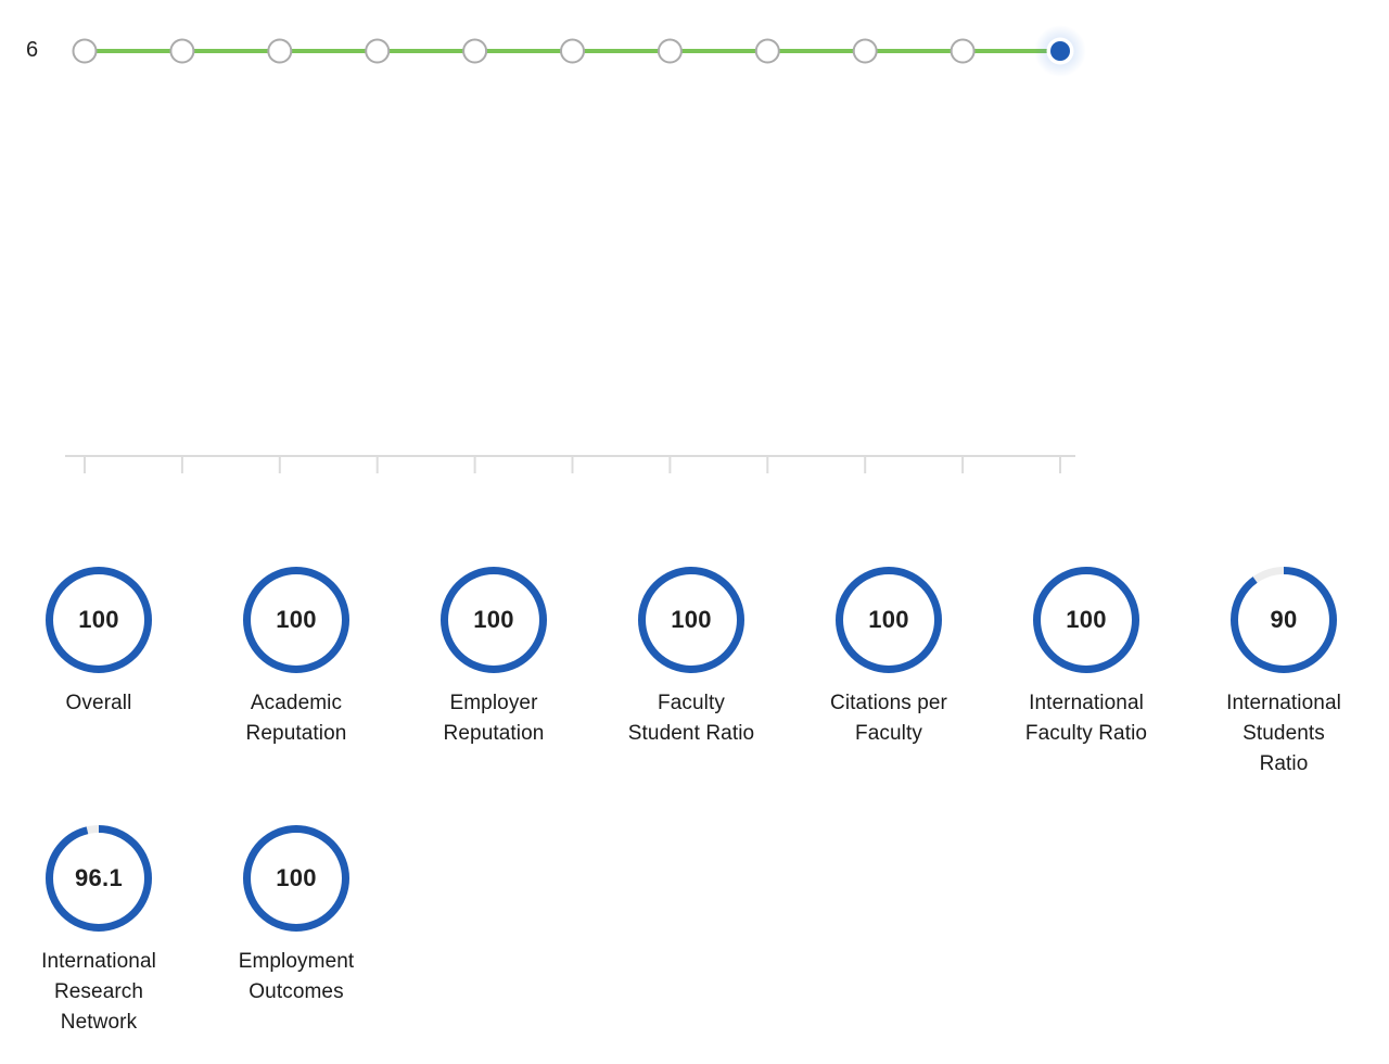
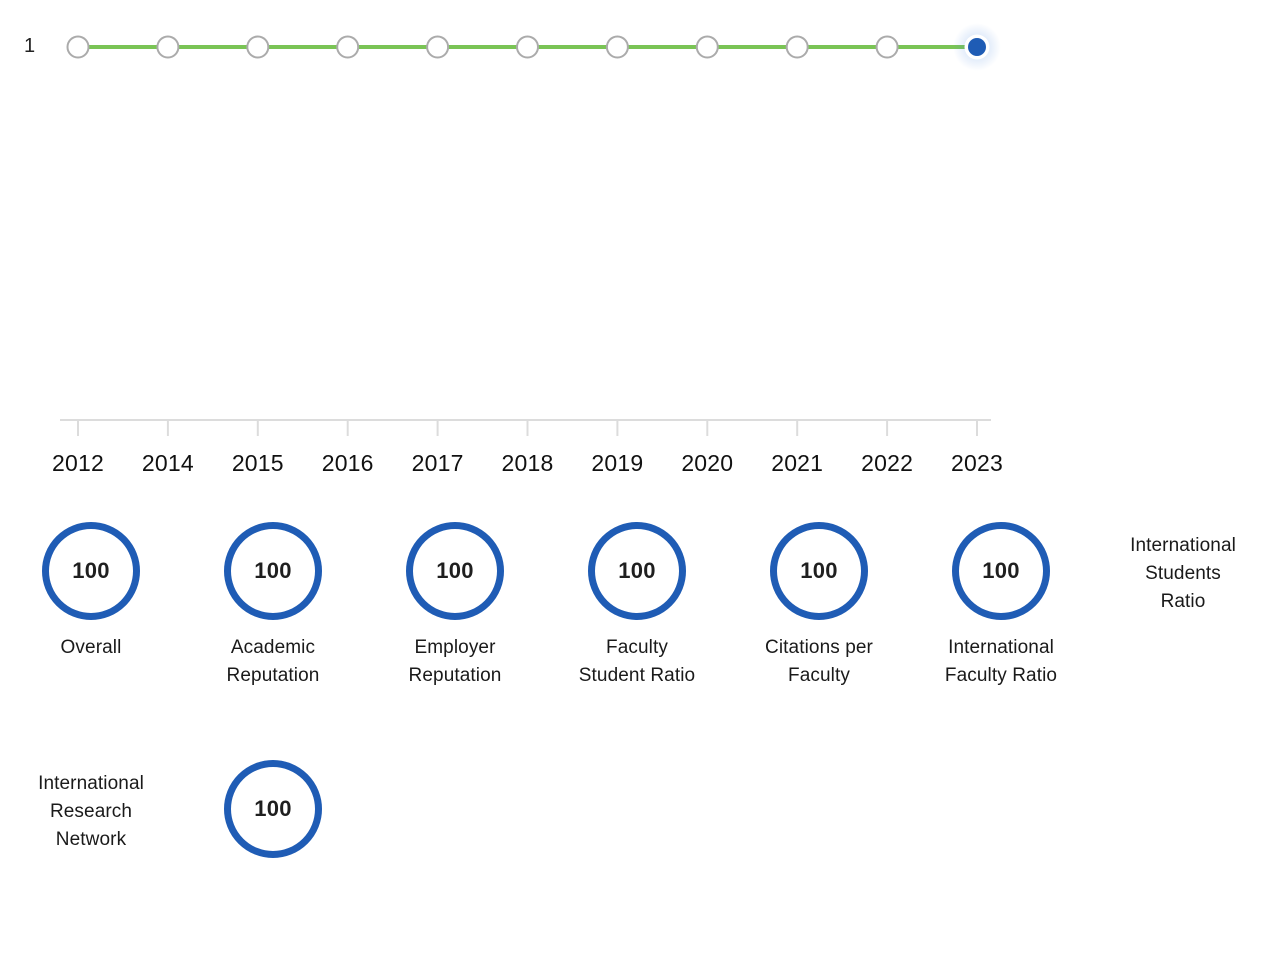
- 6
+ 1
+ 2012
+ 2014
+ 2015
+ 2016
+ 2017
+ 2018
+ 2019
+ 2020
+ 2021
+ 2022
+ 2023
  100
  Overall
  100
  Academic
  Reputation
  100
  Employer
  Reputation
  100
  Faculty
  Student Ratio
  100
  Citations per
  Faculty
  100
  International
  Faculty Ratio
- 90
  International
  Students
  Ratio
- 96.1
  International
  Research
  Network
  100
- Employment
- Outcomes
